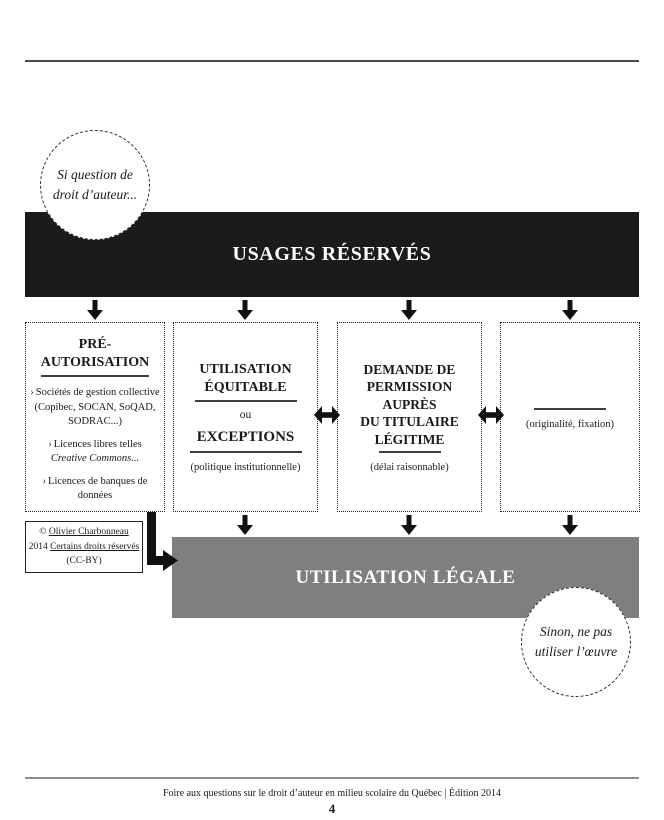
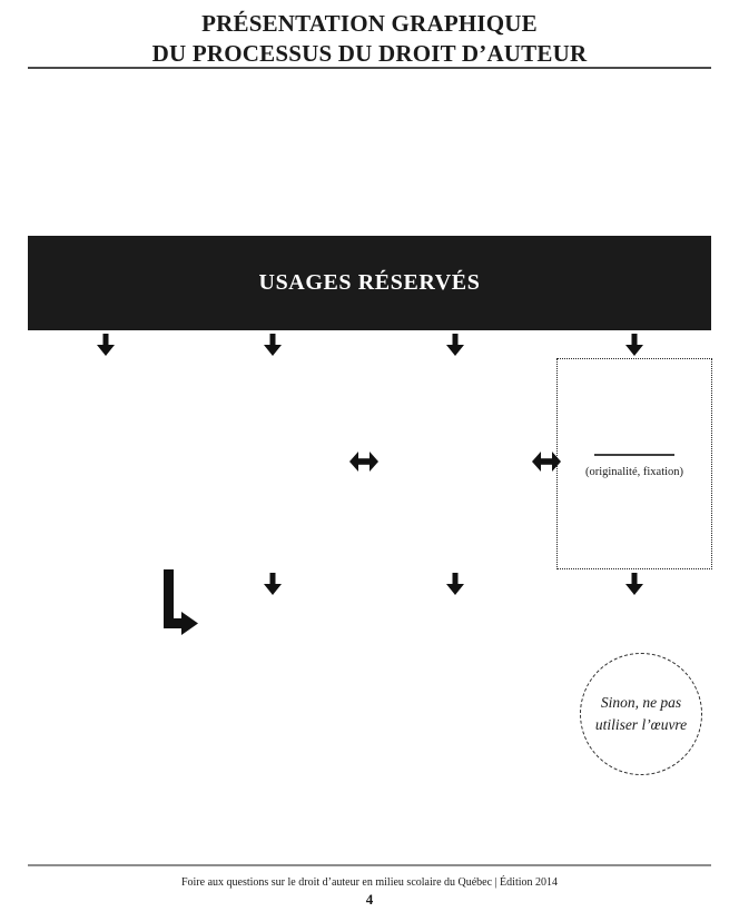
+ PRÉSENTATION GRAPHIQUE
+ DU PROCESSUS DU DROIT D’AUTEUR
  USAGES RÉSERVÉS
- Si question de
- droit d’auteur...
- PRÉ-
- AUTORISATION
- › Sociétés de gestion collective (Copibec, SOCAN, SoQAD, SODRAC...)
- › Licences libres telles Creative Commons...
- › Licences de banques de données
- UTILISATION
- ÉQUITABLE
- ou
- EXCEPTIONS
- (politique institutionnelle)
- DEMANDE DE
- PERMISSION
- AUPRÈS
- DU TITULAIRE
- LÉGITIME
- (délai raisonnable)
  (originalité, fixation)
- © Olivier Charbonneau
- 2014 Certains droits réservés
- (CC-BY)
- UTILISATION LÉGALE
  Sinon, ne pas
  utiliser l’œuvre
  Foire aux questions sur le droit d’auteur en milieu scolaire du Québec | Édition 2014
  4
